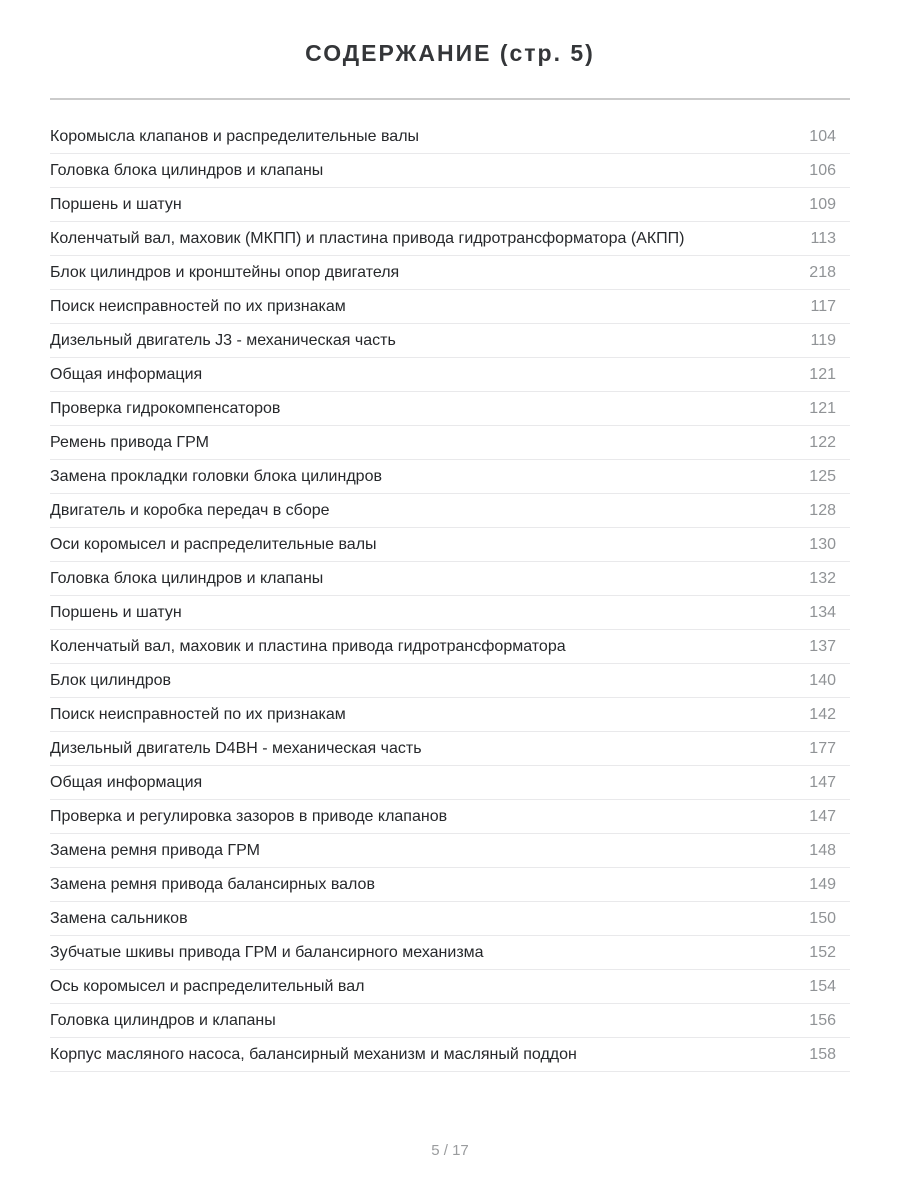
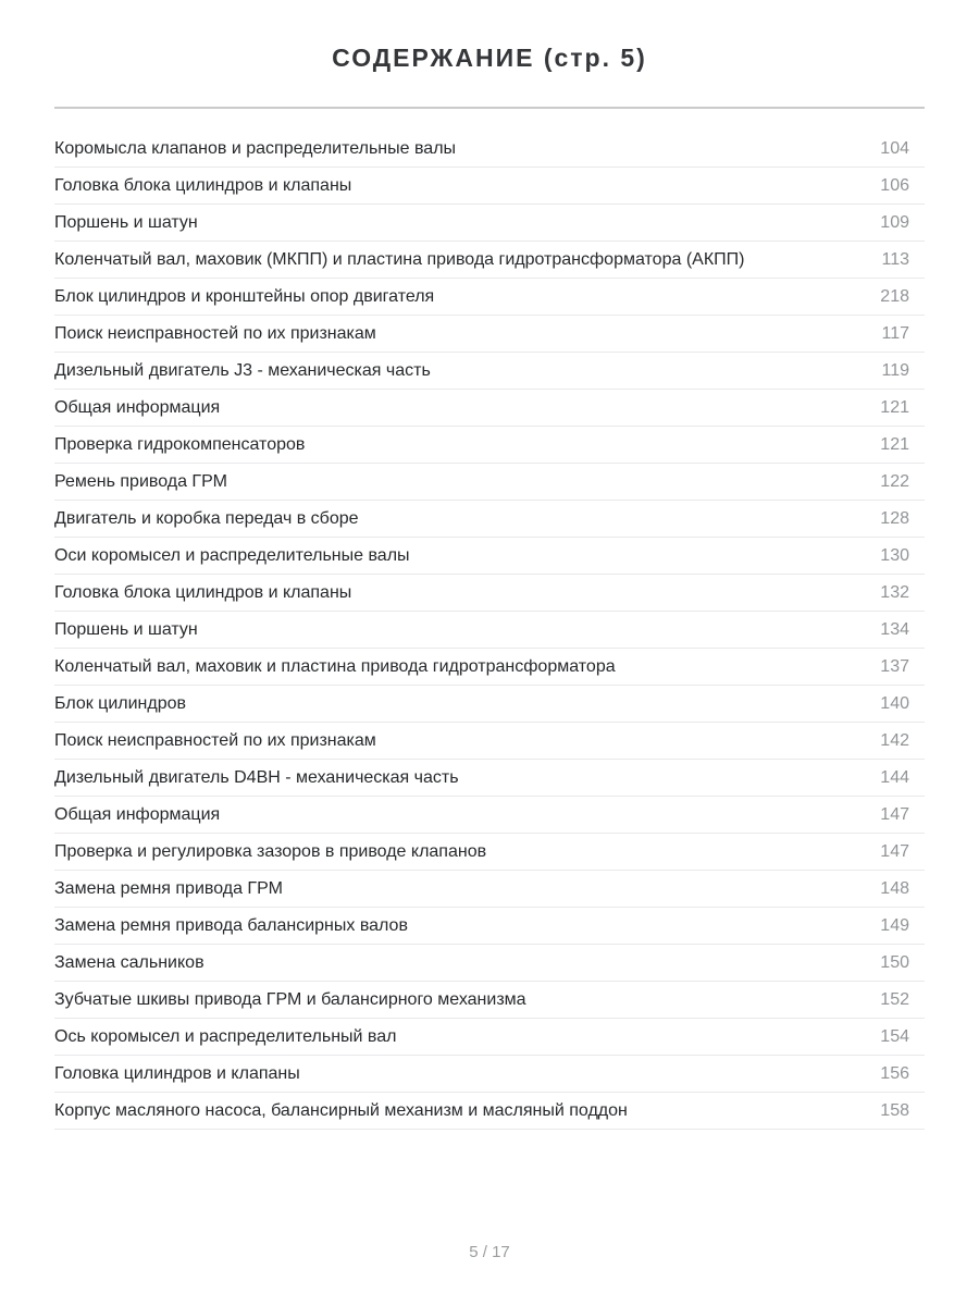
  СОДЕРЖАНИЕ (стр. 5)
  Коромысла клапанов и распределительные валы
  104
  Головка блока цилиндров и клапаны
  106
  Поршень и шатун
  109
  Коленчатый вал, маховик (МКПП) и пластина привода гидротрансформатора (АКПП)
  113
  Блок цилиндров и кронштейны опор двигателя
  218
  Поиск неисправностей по их признакам
  117
  Дизельный двигатель J3 - механическая часть
  119
  Общая информация
  121
  Проверка гидрокомпенсаторов
  121
  Ремень привода ГРМ
  122
- Замена прокладки головки блока цилиндров
- 125
  Двигатель и коробка передач в сборе
  128
  Оси коромысел и распределительные валы
  130
  Головка блока цилиндров и клапаны
  132
  Поршень и шатун
  134
  Коленчатый вал, маховик и пластина привода гидротрансформатора
  137
  Блок цилиндров
  140
  Поиск неисправностей по их признакам
  142
  Дизельный двигатель D4BH - механическая часть
- 177
+ 144
  Общая информация
  147
  Проверка и регулировка зазоров в приводе клапанов
  147
  Замена ремня привода ГРМ
  148
  Замена ремня привода балансирных валов
  149
  Замена сальников
  150
  Зубчатые шкивы привода ГРМ и балансирного механизма
  152
  Ось коромысел и распределительный вал
  154
  Головка цилиндров и клапаны
  156
  Корпус масляного насоса, балансирный механизм и масляный поддон
  158
  5 / 17
